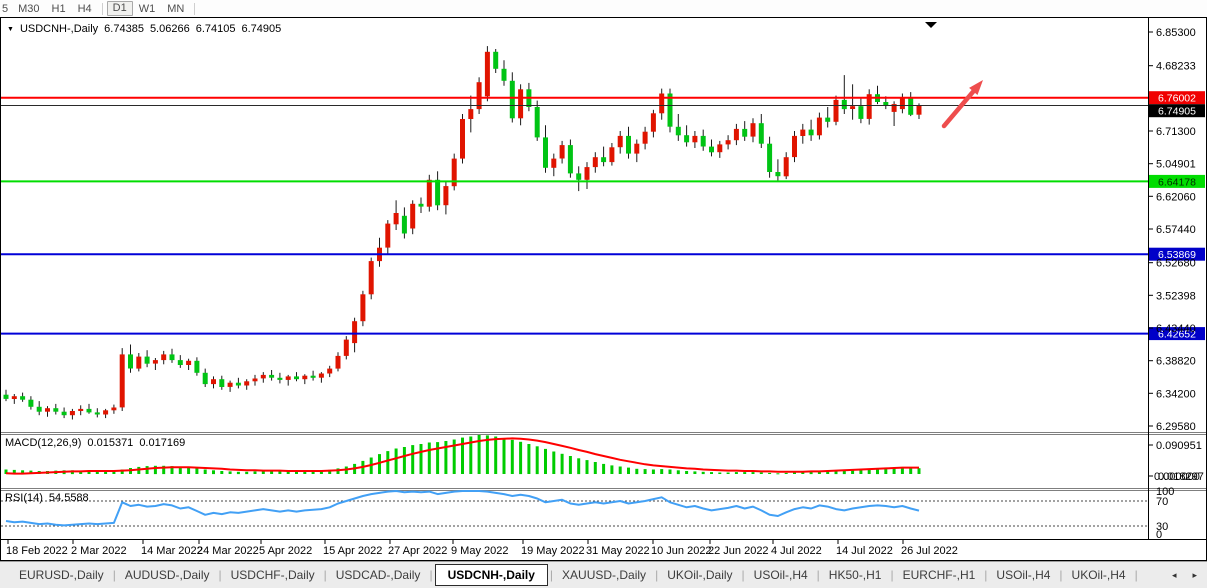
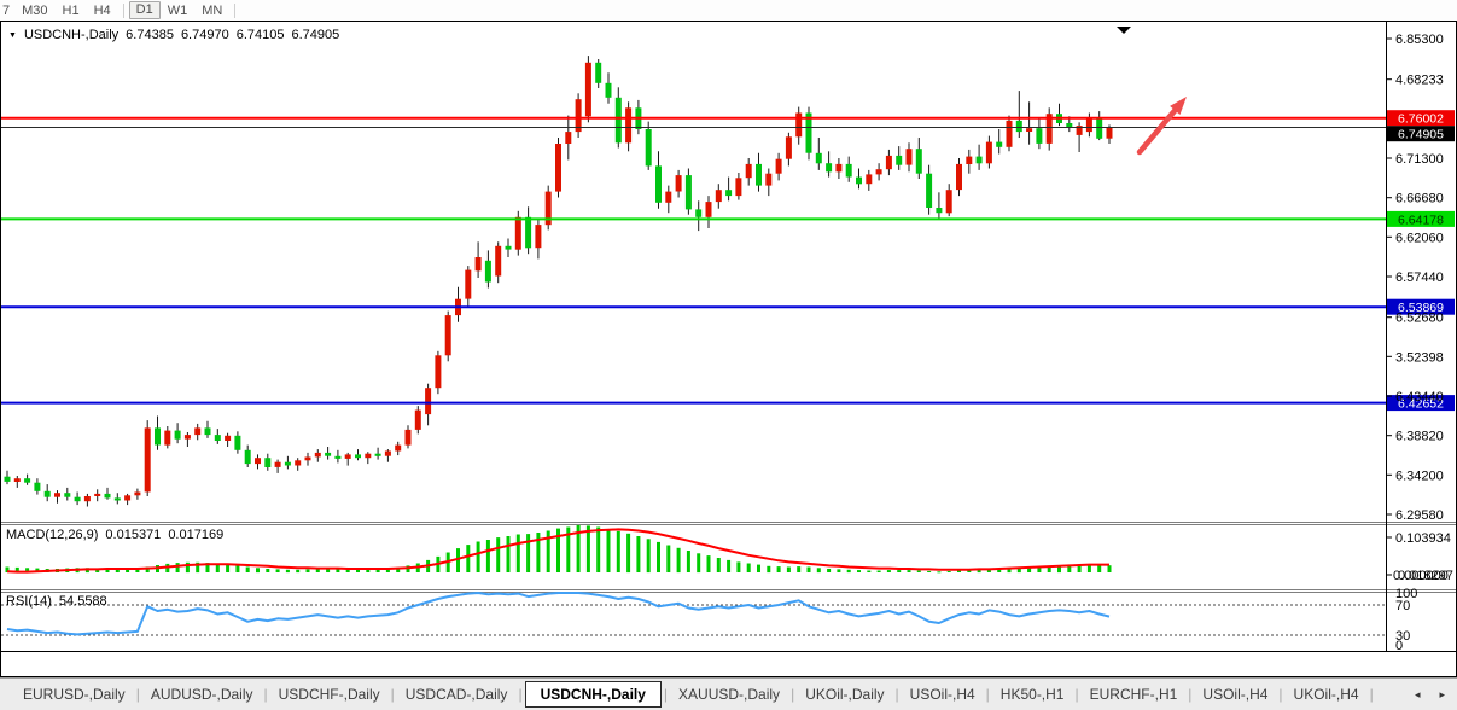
- 5
+ 7
  M30
  H1
  H4
  D1
  W1
  MN
  6.76002
  6.74905
  6.64178
  6.53869
  6.42652
  6.85300
  4.68233
  6.71300
- 5.04901
+ 6.66680
  6.62060
  6.57440
  6.52680
  3.52398
  6.43440
  6.38820
  6.34200
  6.29580
- 18 Feb 2022
- 2 Mar 2022
- 14 Mar 2022
- 24 Mar 2022
- 5 Apr 2022
- 15 Apr 2022
- 27 Apr 2022
- 9 May 2022
- 19 May 2022
- 31 May 2022
- 10 Jun 2022
- 22 Jun 2022
- 4 Jul 2022
- 14 Jul 2022
- 26 Jul 2022
- 0.090951
+ 0.103934
  0.000000
  0.018297
  100
  70
  30
  0
  USDCNH-,Daily
  6.74385
- 5.06266
+ 6.74970
  6.74105
  6.74905
  MACD(12,26,9)
  0.015371
  0.017169
  RSI(14)
  54.5588
  EURUSD-,Daily
  |
  AUDUSD-,Daily
  |
  USDCHF-,Daily
  |
  USDCAD-,Daily
  |
  USDCNH-,Daily
  |
  XAUUSD-,Daily
  |
  UKOil-,Daily
  |
  USOil-,H4
  |
  HK50-,H1
  |
  EURCHF-,H1
  |
  USOil-,H4
  |
  UKOil-,H4
  |
  ◂
  ▸
